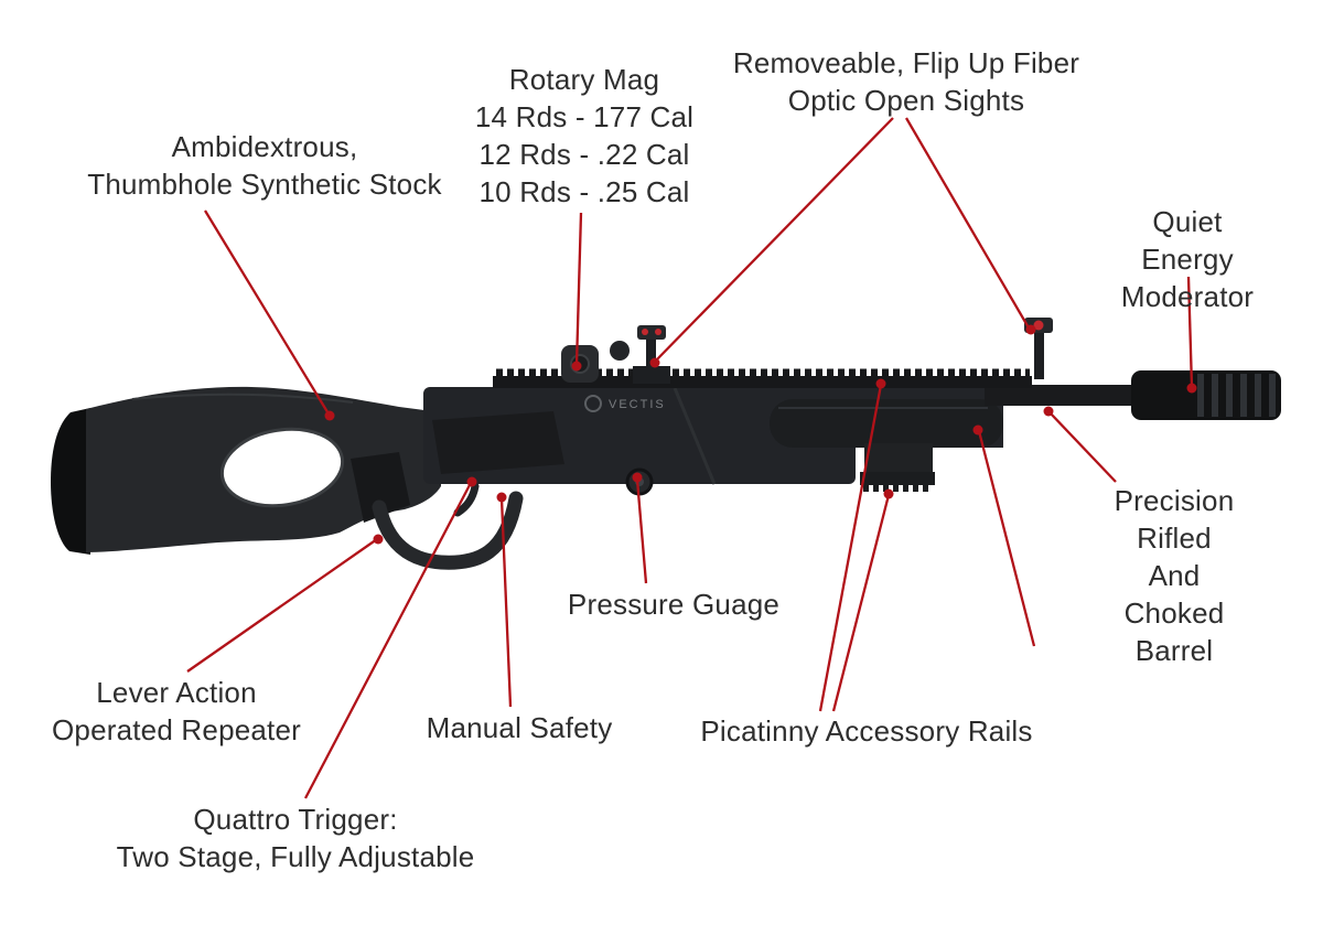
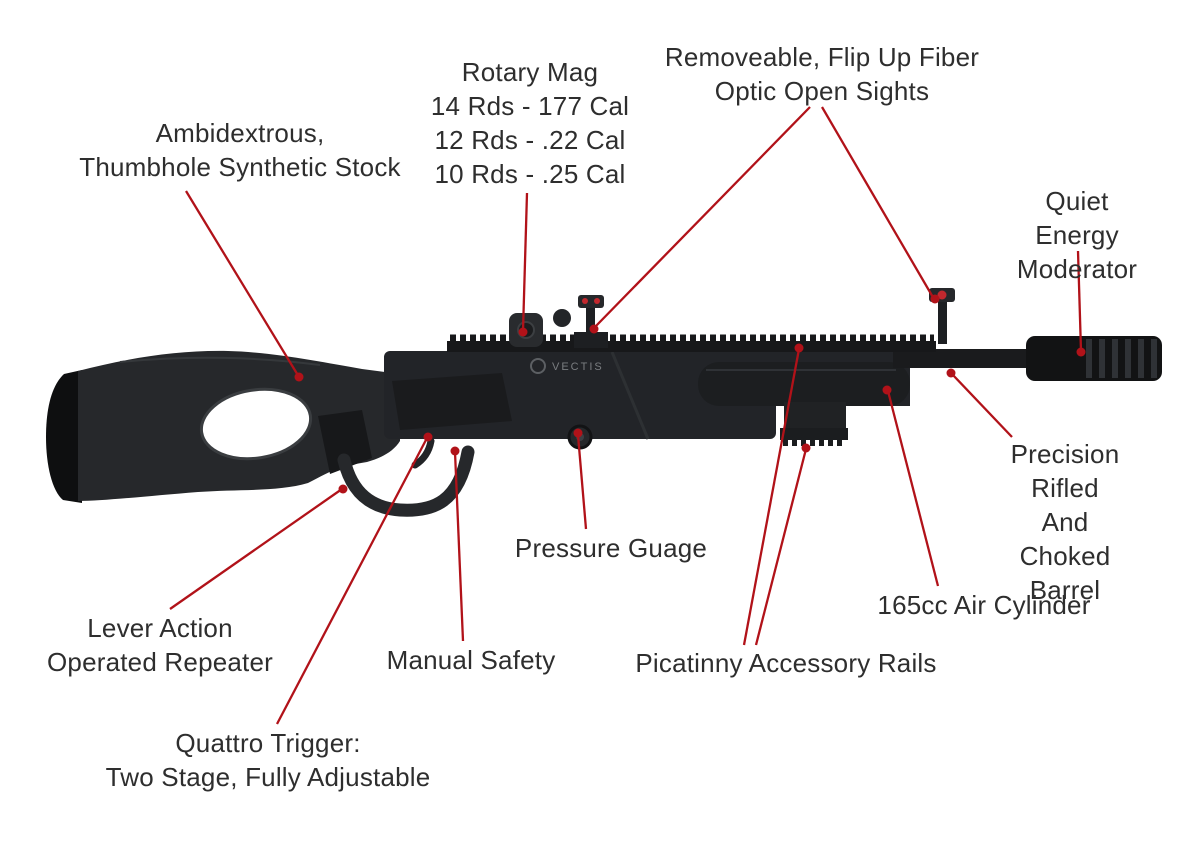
  VECTIS
  Ambidextrous,
  Thumbhole Synthetic Stock
  Rotary Mag
  14 Rds - 177 Cal
  12 Rds - .22 Cal
  10 Rds - .25 Cal
  Removeable, Flip Up Fiber
  Optic Open Sights
  Quiet Energy
  Moderator
  Precision Rifled
  And Choked Barrel
  Pressure Guage
+ 165cc Air Cylinder
  Picatinny Accessory Rails
  Manual Safety
  Lever Action
  Operated Repeater
  Quattro Trigger:
  Two Stage, Fully Adjustable
